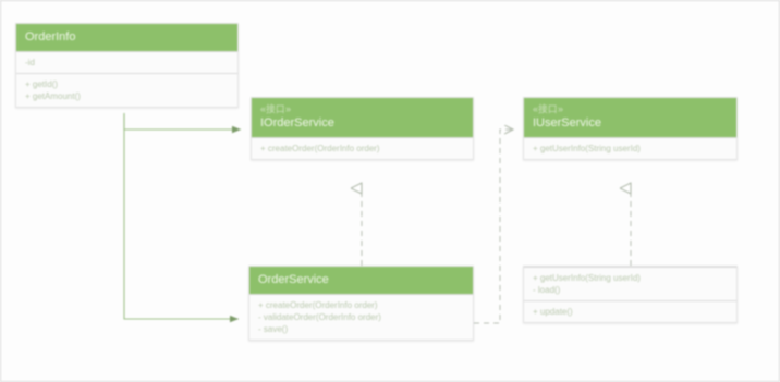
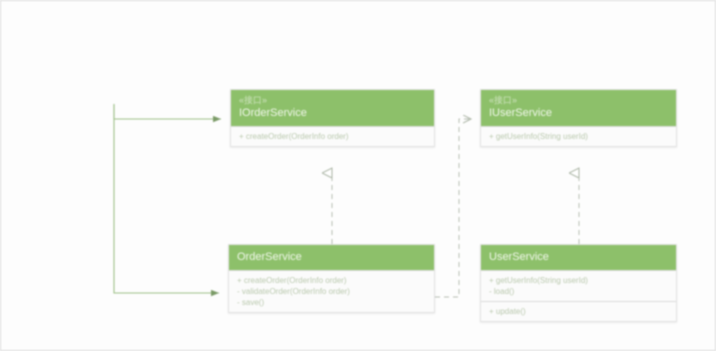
- OrderInfo
- -id
- + getId()
- + getAmount()
  «接口»
  IOrderService
  + createOrder(OrderInfo order)
  «接口»
  IUserService
  + getUserInfo(String userId)
  OrderService
  + createOrder(OrderInfo order)
  - validateOrder(OrderInfo order)
  - save()
+ UserService
  + getUserInfo(String userId)
  - load()
  + update()
